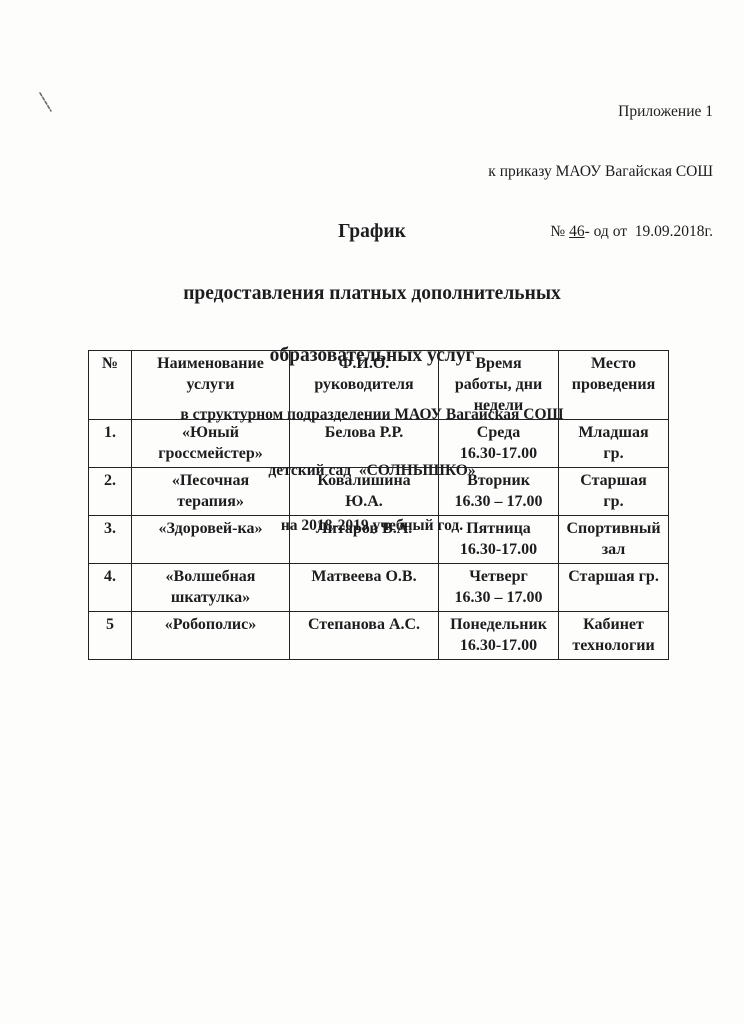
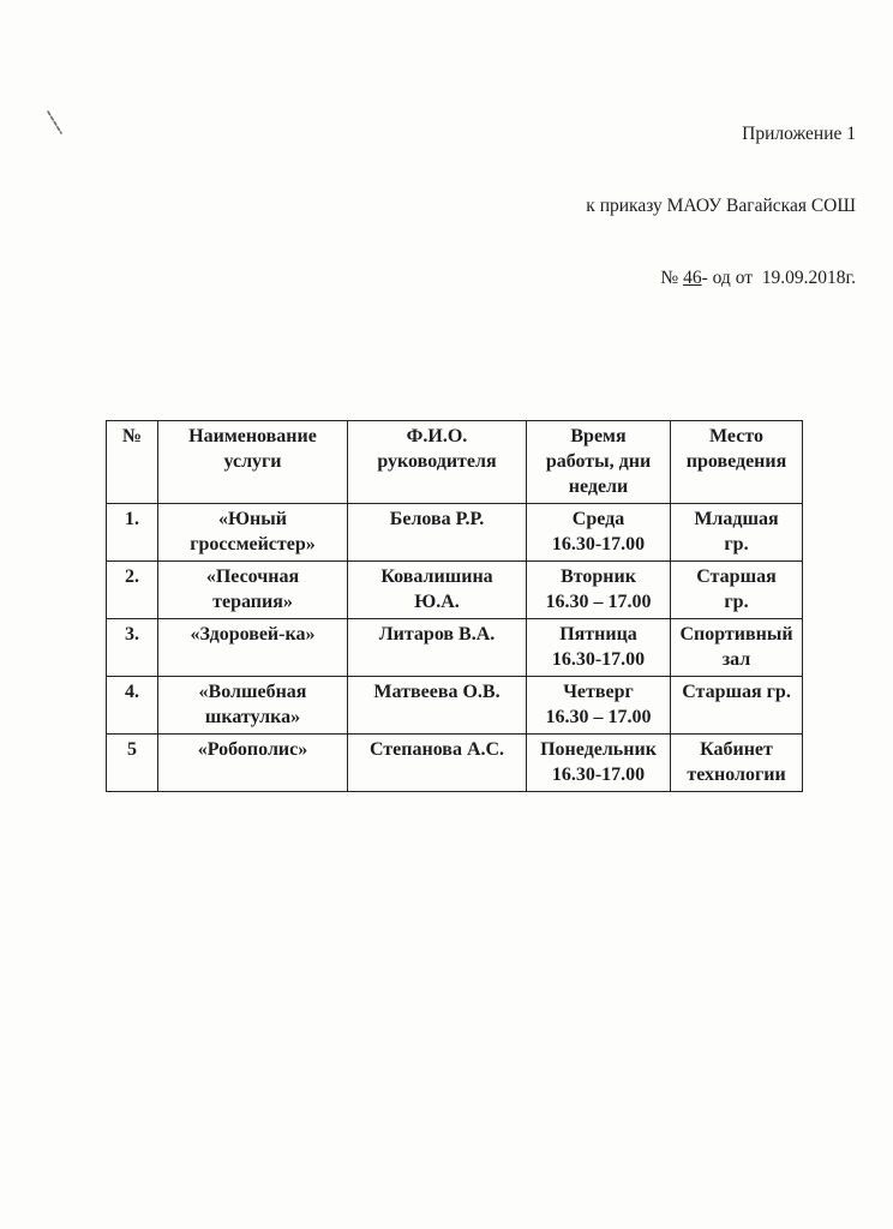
  Приложение 1
  к приказу МАОУ Вагайская СОШ
  № 46- од от 19.09.2018г.
- График
- предоставления платных дополнительных
- образовательных услуг
- в структурном подразделении МАОУ Вагайская СОШ
- детский сад «СОЛНЫШКО»
- на 2018-2019 учебный год.
  №	Наименование услуги	Ф.И.О. руководителя	Время работы, дни недели	Место проведения
  1.	«Юный гроссмейстер»	Белова Р.Р.	Среда 16.30-17.00	Младшая гр.
  2.	«Песочная терапия»	Ковалишина Ю.А.	Вторник 16.30 – 17.00	Старшая гр.
  3.	«Здоровей-ка»	Литаров В.А.	Пятница 16.30-17.00	Спортивный зал
  4.	«Волшебная шкатулка»	Матвеева О.В.	Четверг 16.30 – 17.00	Старшая гр.
  5	«Робополис»	Степанова А.С.	Понедельник 16.30-17.00	Кабинет технологии
